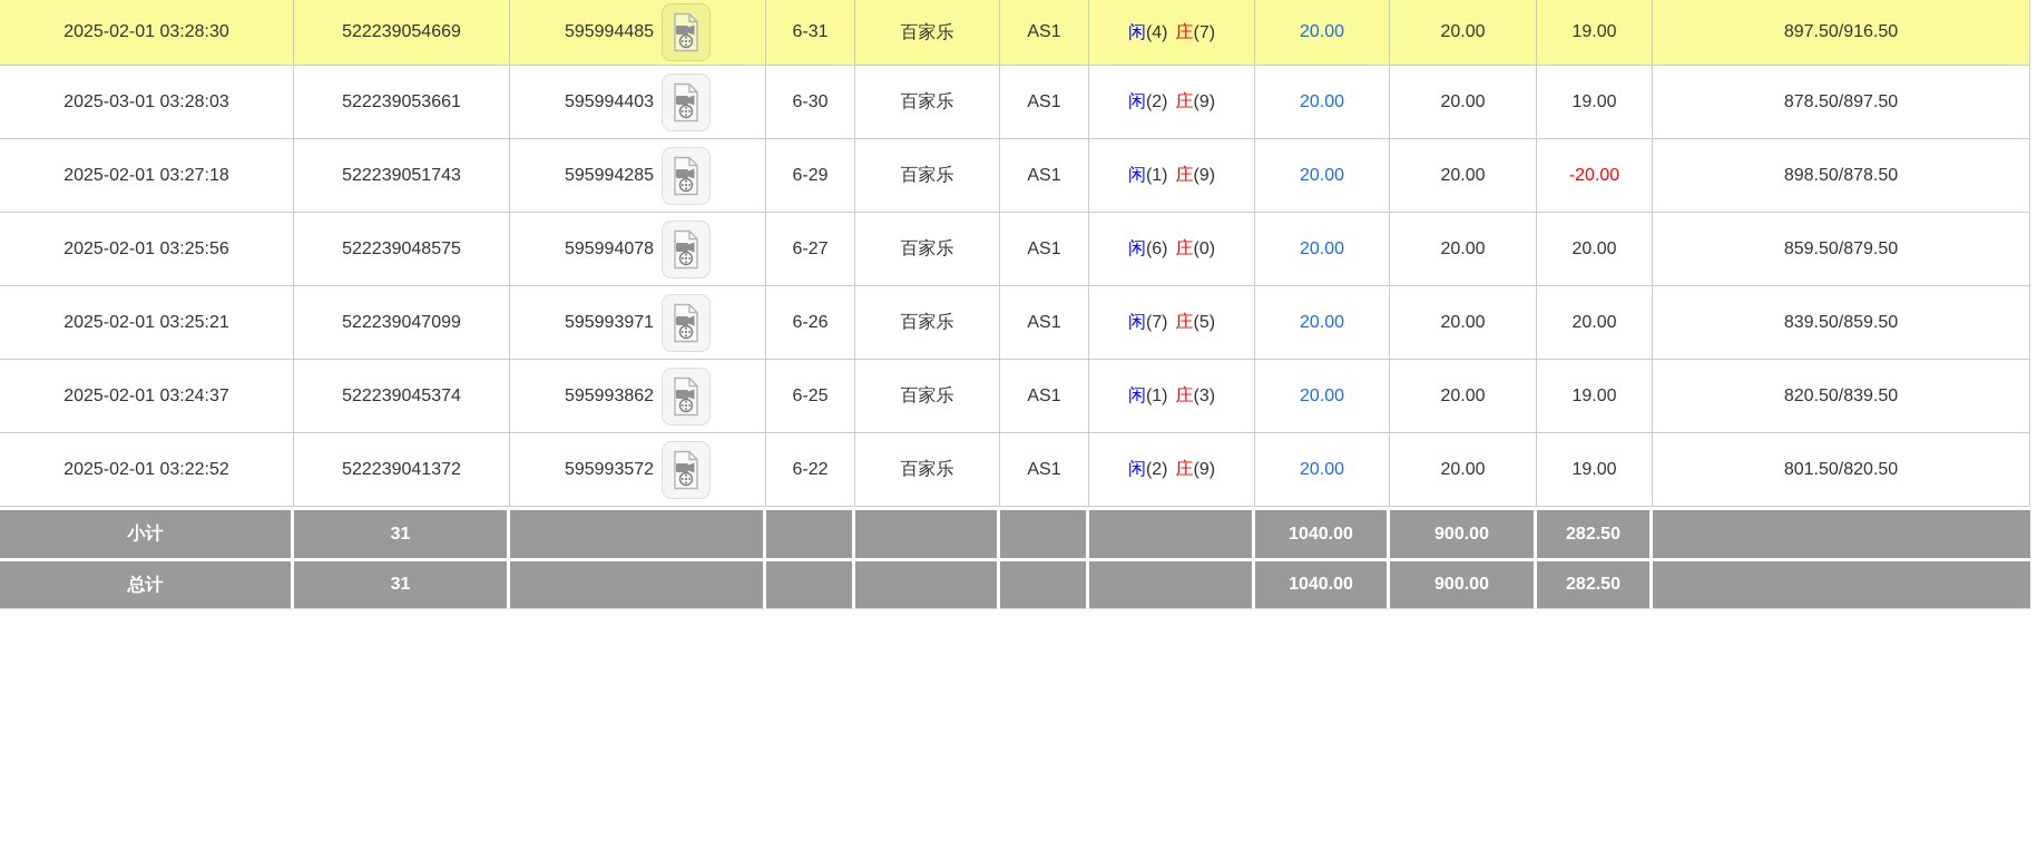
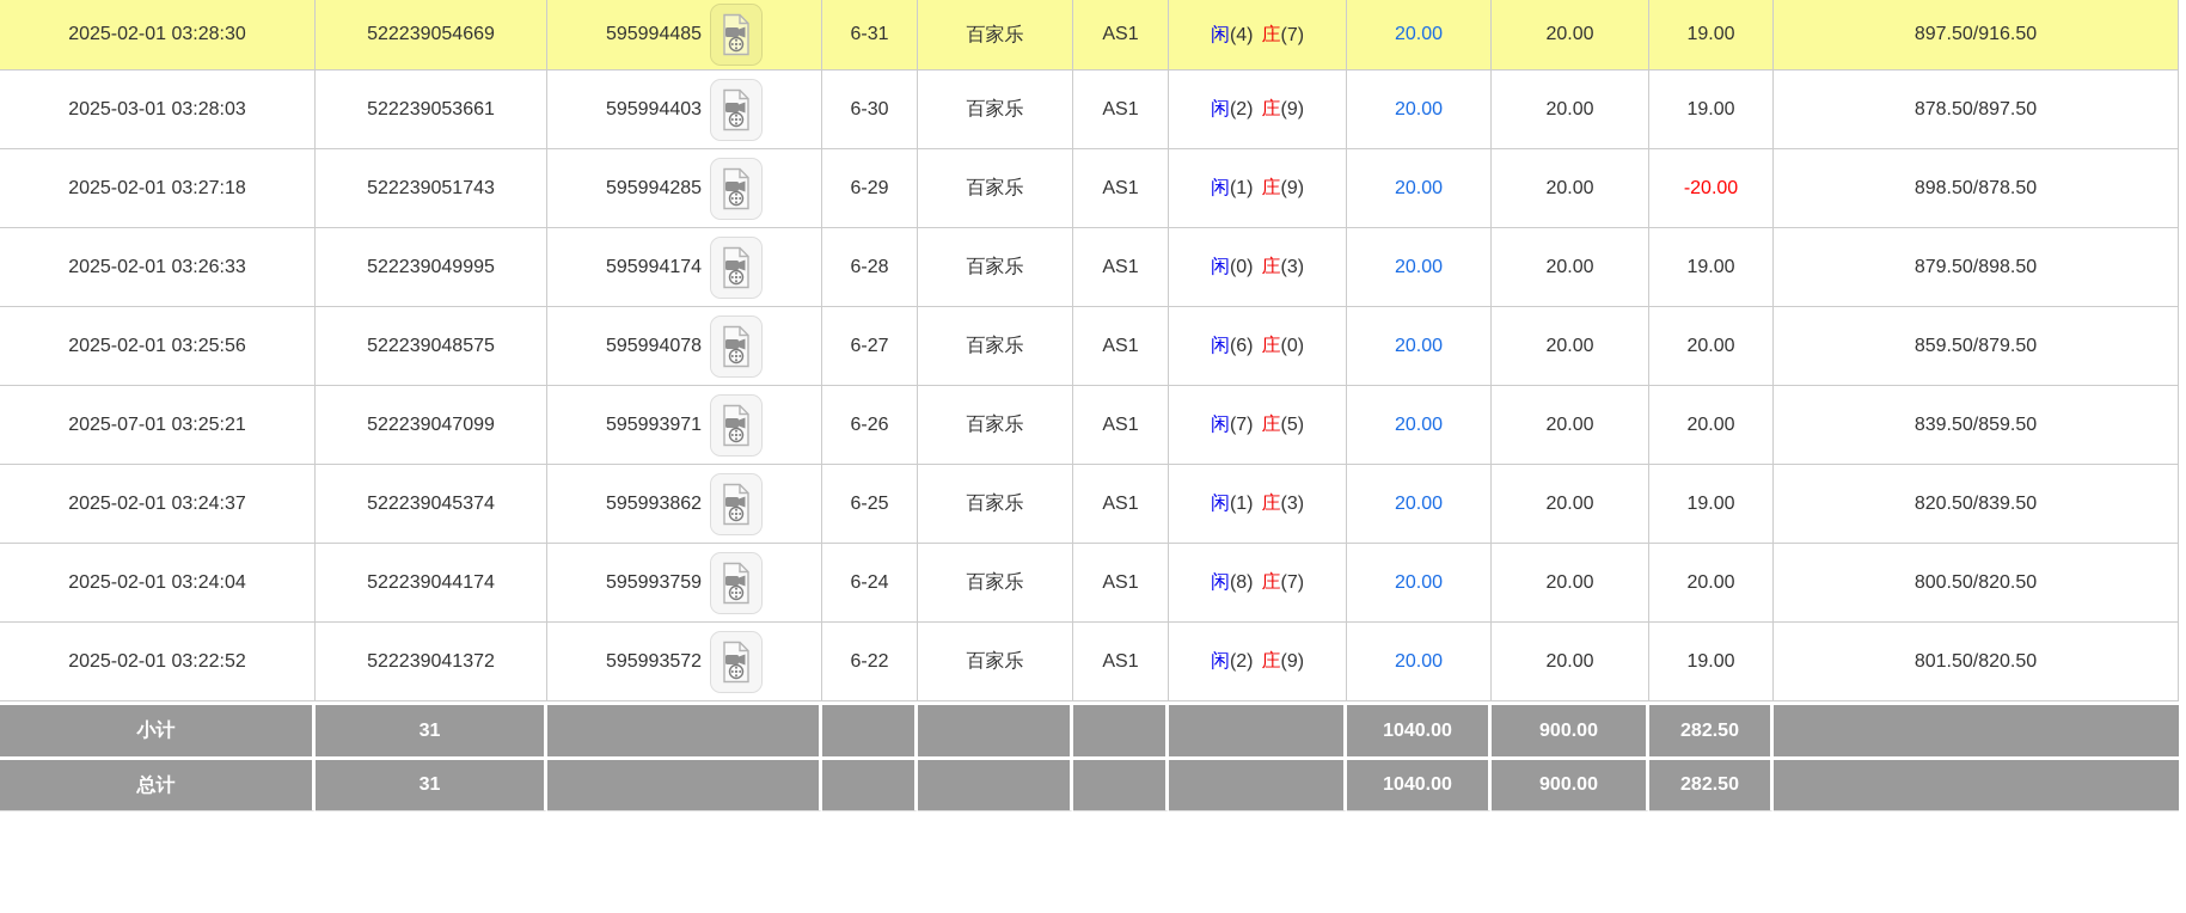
  2025-02-01 03:28:30	522239054669	595994485	6-31	百家乐	AS1	闲(4) 庄(7)	20.00	20.00	19.00	897.50/916.50
  2025-03-01 03:28:03	522239053661	595994403	6-30	百家乐	AS1	闲(2) 庄(9)	20.00	20.00	19.00	878.50/897.50
  2025-02-01 03:27:18	522239051743	595994285	6-29	百家乐	AS1	闲(1) 庄(9)	20.00	20.00	-20.00	898.50/878.50
+ 2025-02-01 03:26:33	522239049995	595994174	6-28	百家乐	AS1	闲(0) 庄(3)	20.00	20.00	19.00	879.50/898.50
  2025-02-01 03:25:56	522239048575	595994078	6-27	百家乐	AS1	闲(6) 庄(0)	20.00	20.00	20.00	859.50/879.50
- 2025-02-01 03:25:21	522239047099	595993971	6-26	百家乐	AS1	闲(7) 庄(5)	20.00	20.00	20.00	839.50/859.50
+ 2025-07-01 03:25:21	522239047099	595993971	6-26	百家乐	AS1	闲(7) 庄(5)	20.00	20.00	20.00	839.50/859.50
  2025-02-01 03:24:37	522239045374	595993862	6-25	百家乐	AS1	闲(1) 庄(3)	20.00	20.00	19.00	820.50/839.50
+ 2025-02-01 03:24:04	522239044174	595993759	6-24	百家乐	AS1	闲(8) 庄(7)	20.00	20.00	20.00	800.50/820.50
  2025-02-01 03:22:52	522239041372	595993572	6-22	百家乐	AS1	闲(2) 庄(9)	20.00	20.00	19.00	801.50/820.50
  小计	31						1040.00	900.00	282.50
  总计	31						1040.00	900.00	282.50
